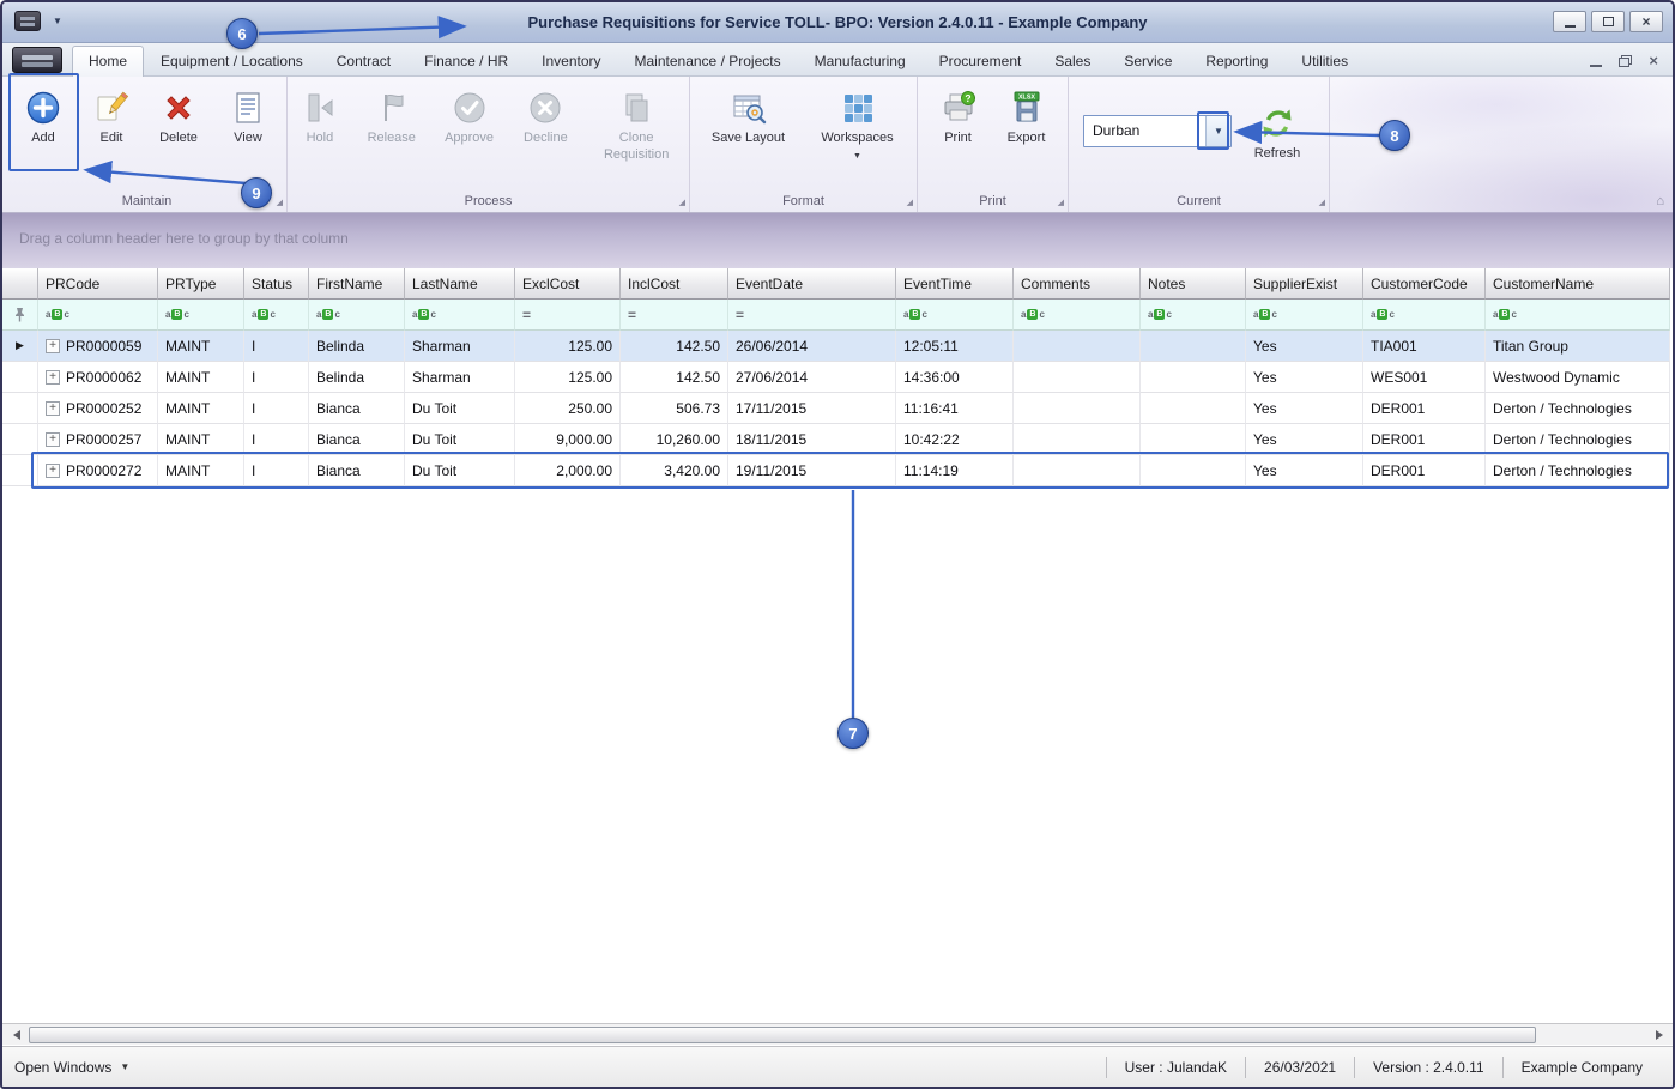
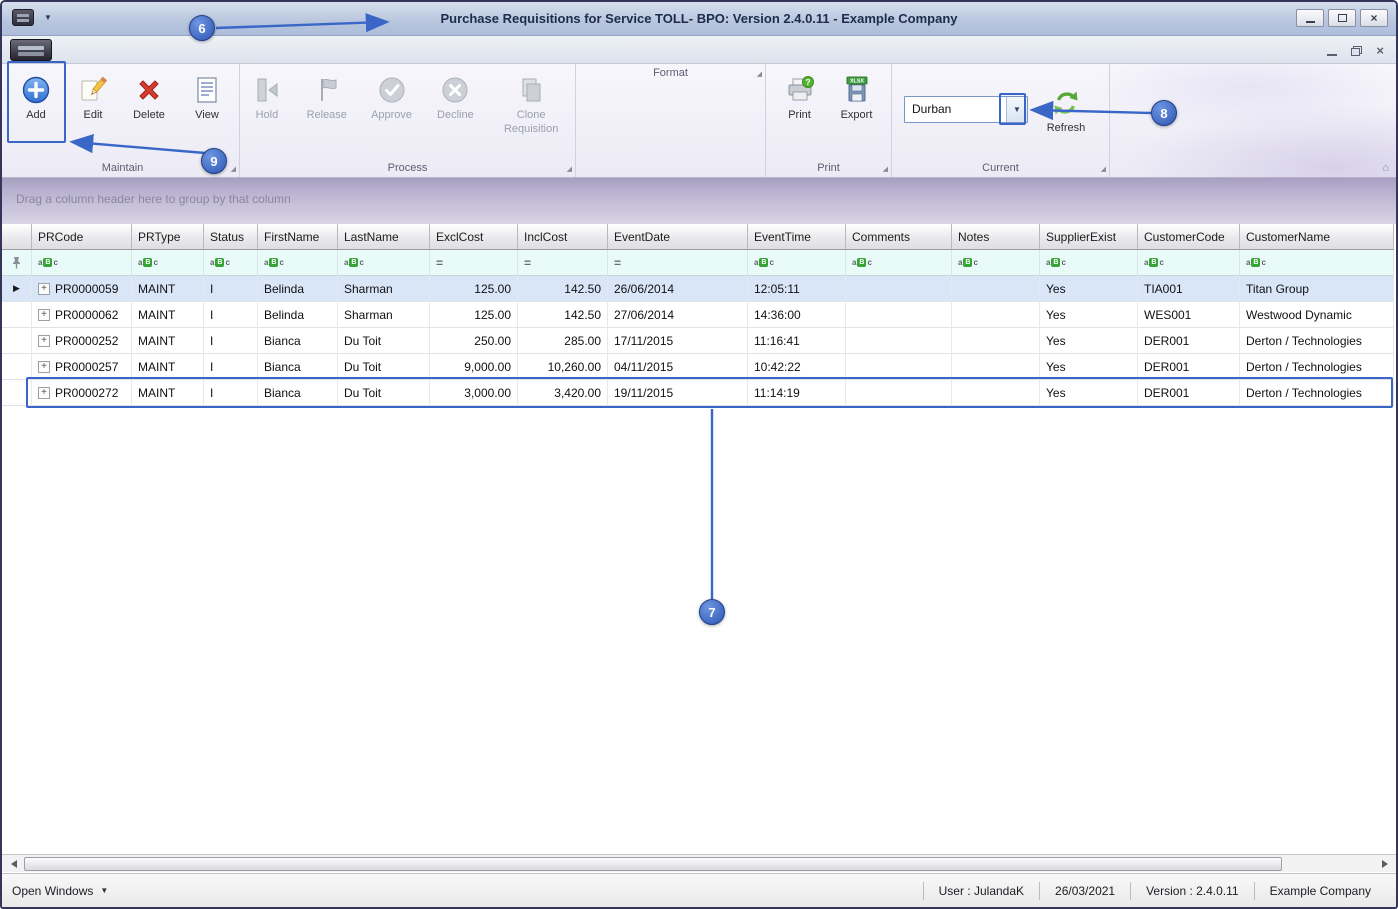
  ▼
  Purchase Requisitions for Service TOLL
  - BPO: Version 2.4.0.11 - Example Company
  ×
- Home
- Equipment / Locations
- Contract
- Finance / HR
- Inventory
- Maintenance / Projects
- Manufacturing
- Procurement
- Sales
- Service
- Reporting
- Utilities
  ×
  Add
  Edit
  Delete
  View
  Maintain
  Hold
  Release
  Approve
  Decline
  Clone Requisition
  Process
- Save Layout
- Workspaces
  Format
  ?
  Print
  Export
  Print
  Durban
  ▼
  Refresh
  Current
  ⌂
  Drag a column header here to group by that column
  PRCode
  PRType
  Status
  FirstName
  LastName
  ExclCost
  InclCost
  EventDate
  EventTime
  Comments
  Notes
  SupplierExist
  CustomerCode
  CustomerName
  a
  c
  a
  c
  a
  c
  a
  c
  a
  c
  =
  =
  =
  a
  c
  a
  c
  a
  c
  a
  c
  a
  c
  a
  c
  ▶
  +
  PR0000059
  MAINT
  I
  Belinda
  Sharman
  125.00
  142.50
  26/06/2014
  12:05:11
  Yes
  TIA001
  Titan Group
  +
  PR0000062
  MAINT
  I
  Belinda
  Sharman
  125.00
  142.50
  27/06/2014
  14:36:00
  Yes
  WES001
  Westwood Dynamic
  +
  PR0000252
  MAINT
  I
  Bianca
  Du Toit
  250.00
- 506.73
+ 285.00
  17/11/2015
  11:16:41
  Yes
  DER001
  Derton / Technologies
  +
  PR0000257
  MAINT
  I
  Bianca
  Du Toit
  9,000.00
  10,260.00
- 18/11/2015
+ 04/11/2015
  10:42:22
  Yes
  DER001
  Derton / Technologies
  +
  PR0000272
  MAINT
  I
  Bianca
  Du Toit
- 2,000.00
+ 3,000.00
  3,420.00
  19/11/2015
  11:14:19
  Yes
  DER001
  Derton / Technologies
  Open Windows
  ▼
  User : JulandaK
  26/03/2021
  Version : 2.4.0.11
  Example Company
  6
  9
  8
  7
